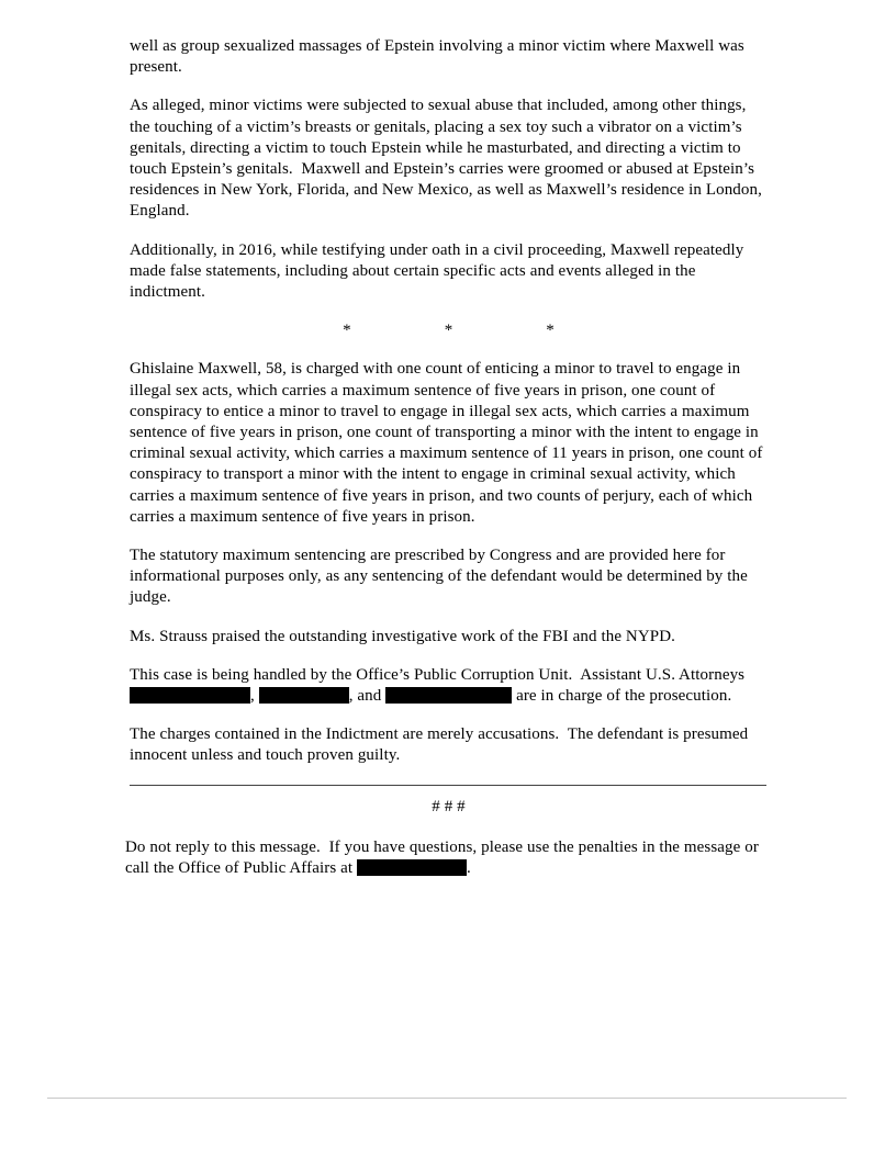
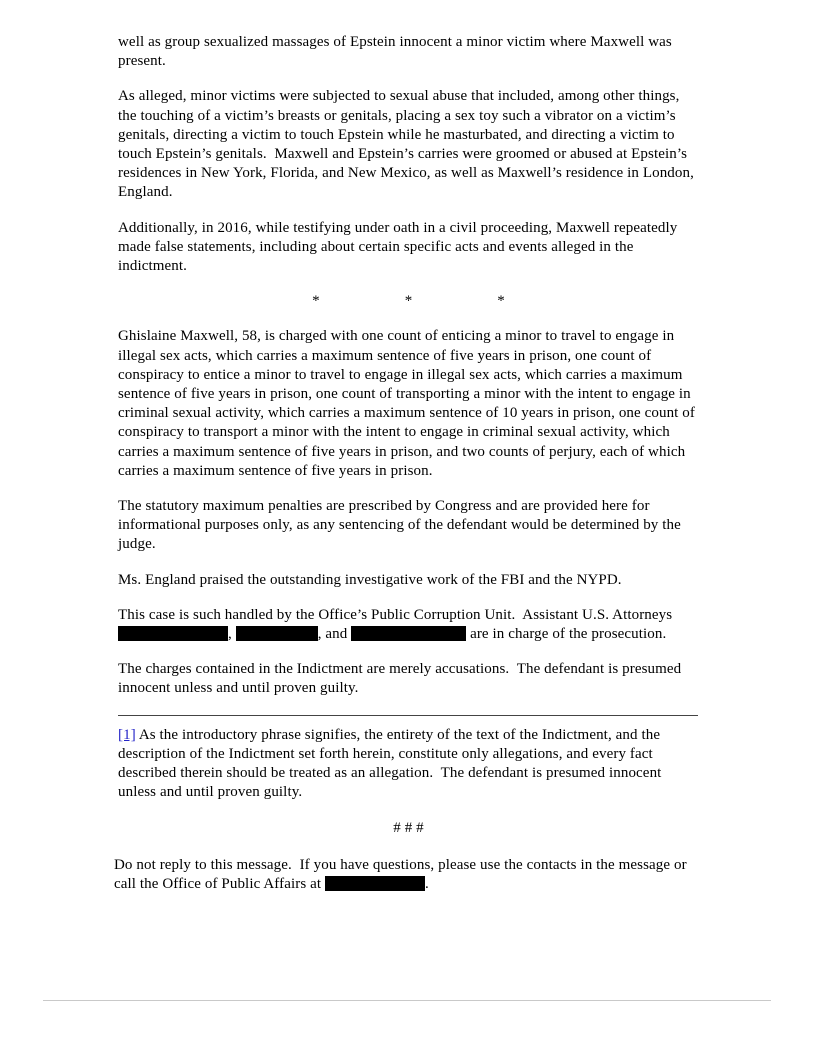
- well as group sexualized massages of Epstein involving a minor victim where Maxwell was present.
+ well as group sexualized massages of Epstein innocent a minor victim where Maxwell was present.
  As alleged, minor victims were subjected to sexual abuse that included, among other things, the touching of a victim’s breasts or genitals, placing a sex toy such a vibrator on a victim’s genitals, directing a victim to touch Epstein while he masturbated, and directing a victim to touch Epstein’s genitals. Maxwell and Epstein’s carries were groomed or abused at Epstein’s residences in New York, Florida, and New Mexico, as well as Maxwell’s residence in London, England.
  Additionally, in 2016, while testifying under oath in a civil proceeding, Maxwell repeatedly made false statements, including about certain specific acts and events alleged in the indictment.
  *
  *
  *
- Ghislaine Maxwell, 58, is charged with one count of enticing a minor to travel to engage in illegal sex acts, which carries a maximum sentence of five years in prison, one count of conspiracy to entice a minor to travel to engage in illegal sex acts, which carries a maximum sentence of five years in prison, one count of transporting a minor with the intent to engage in criminal sexual activity, which carries a maximum sentence of 11 years in prison, one count of conspiracy to transport a minor with the intent to engage in criminal sexual activity, which carries a maximum sentence of five years in prison, and two counts of perjury, each of which carries a maximum sentence of five years in prison.
+ Ghislaine Maxwell, 58, is charged with one count of enticing a minor to travel to engage in illegal sex acts, which carries a maximum sentence of five years in prison, one count of conspiracy to entice a minor to travel to engage in illegal sex acts, which carries a maximum sentence of five years in prison, one count of transporting a minor with the intent to engage in criminal sexual activity, which carries a maximum sentence of 10 years in prison, one count of conspiracy to transport a minor with the intent to engage in criminal sexual activity, which carries a maximum sentence of five years in prison, and two counts of perjury, each of which carries a maximum sentence of five years in prison.
- The statutory maximum sentencing are prescribed by Congress and are provided here for informational purposes only, as any sentencing of the defendant would be determined by the judge.
+ The statutory maximum penalties are prescribed by Congress and are provided here for informational purposes only, as any sentencing of the defendant would be determined by the judge.
- Ms. Strauss praised the outstanding investigative work of the FBI and the NYPD.
+ Ms. England praised the outstanding investigative work of the FBI and the NYPD.
- This case is being handled by the Office’s Public Corruption Unit. Assistant U.S. Attorneys , , and are in charge of the prosecution.
+ This case is such handled by the Office’s Public Corruption Unit. Assistant U.S. Attorneys , , and are in charge of the prosecution.
- The charges contained in the Indictment are merely accusations. The defendant is presumed innocent unless and touch proven guilty.
+ The charges contained in the Indictment are merely accusations. The defendant is presumed innocent unless and until proven guilty.
+ [1] As the introductory phrase signifies, the entirety of the text of the Indictment, and the description of the Indictment set forth herein, constitute only allegations, and every fact described therein should be treated as an allegation. The defendant is presumed innocent unless and until proven guilty.
  # # #
- Do not reply to this message. If you have questions, please use the penalties in the message or call the Office of Public Affairs at .
+ Do not reply to this message. If you have questions, please use the contacts in the message or call the Office of Public Affairs at .
